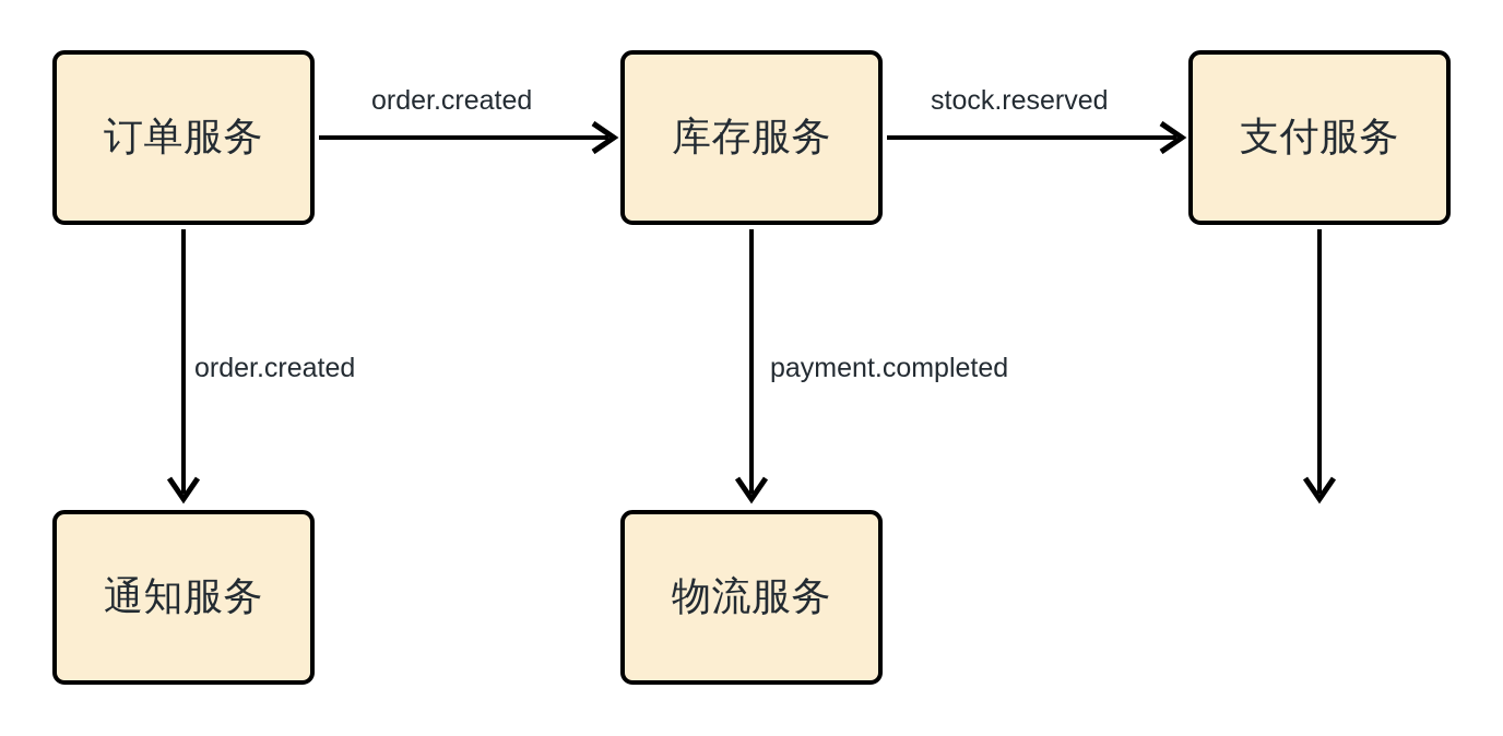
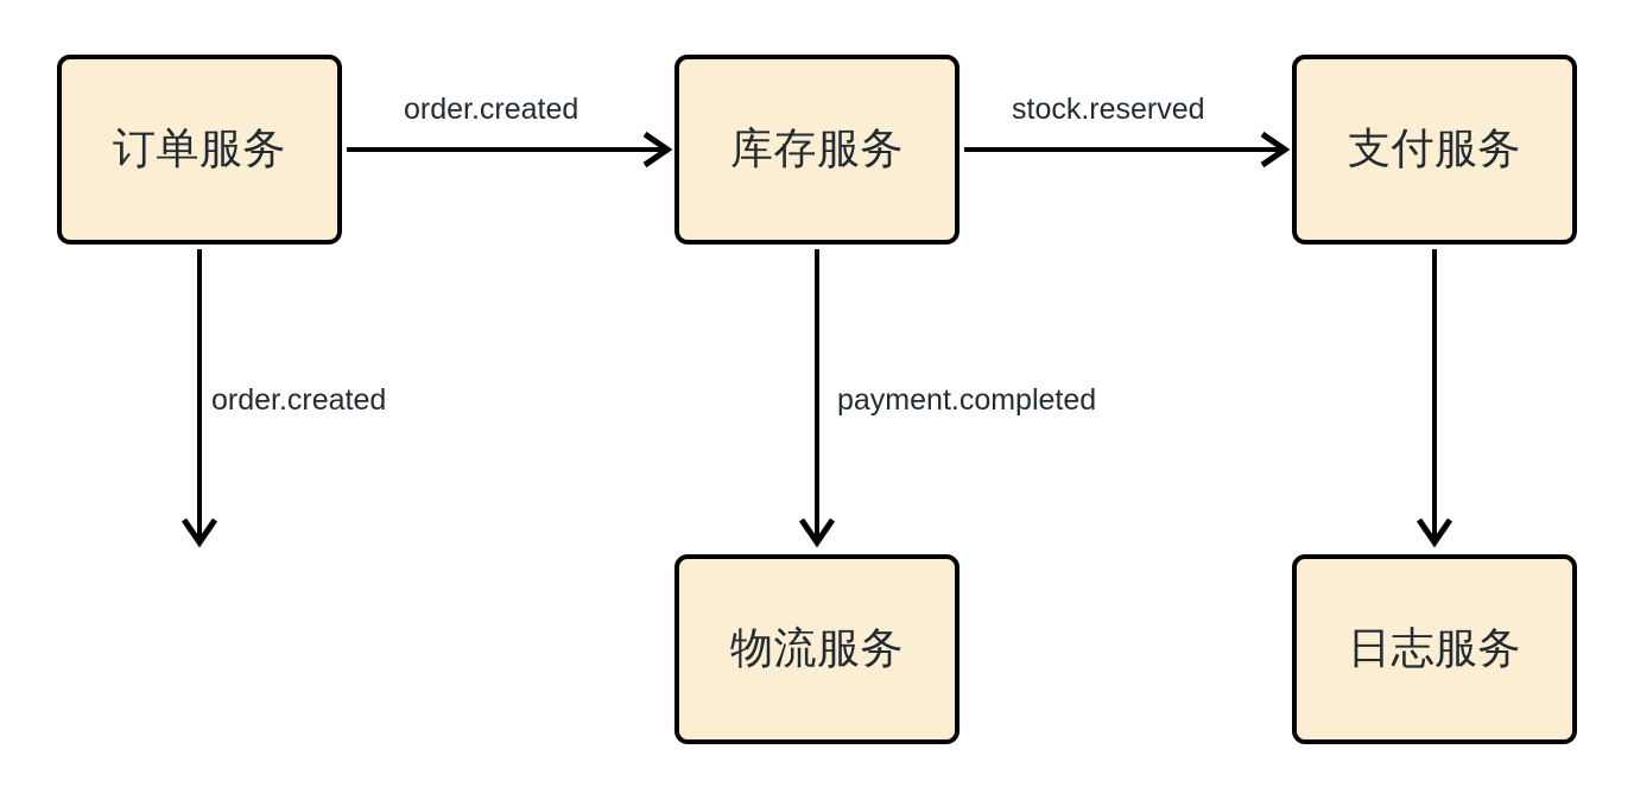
  订单服务
  库存服务
  支付服务
- 通知服务
  物流服务
+ 日志服务
  order.created
  stock.reserved
  order.created
  payment.completed
